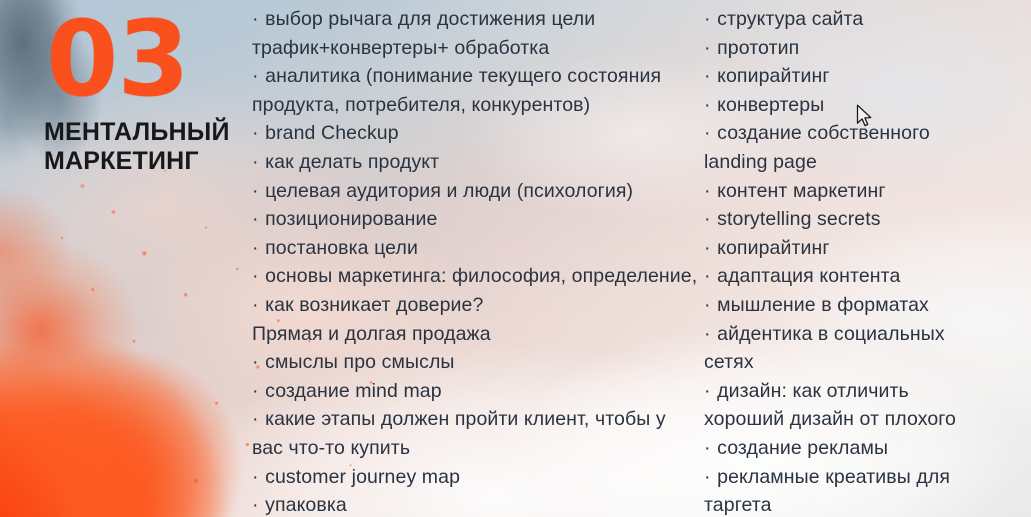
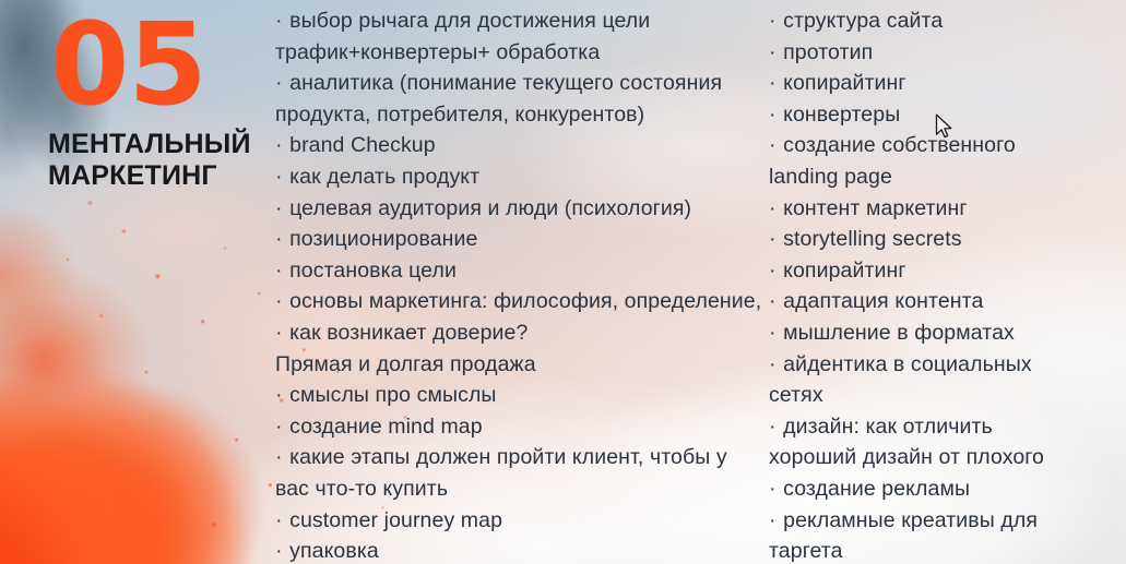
- 03
+ 05
  МЕНТАЛЬНЫЙ
  МАРКЕТИНГ
  · выбор рычага для достижения цели
  трафик+конвертеры+ обработка
  · аналитика (понимание текущего состояния
  продукта, потребителя, конкурентов)
  · brand Checkup
  · как делать продукт
  · целевая аудитория и люди (психология)
  · позиционирование
  · постановка цели
  · основы маркетинга: философия, определение,
  · как возникает доверие?
  Прямая и долгая продажа
  · смыслы про смыслы
  · создание mind map
  · какие этапы должен пройти клиент, чтобы у
  вас что-то купить
  · customer journey map
  · упаковка
  · структура сайта
  · прототип
  · копирайтинг
  · конвертеры
  · создание собственного
  landing page
  · контент маркетинг
  · storytelling secrets
  · копирайтинг
  · адаптация контента
  · мышление в форматах
  · айдентика в социальных
  сетях
  · дизайн: как отличить
  хороший дизайн от плохого
  · создание рекламы
  · рекламные креативы для
  таргета
